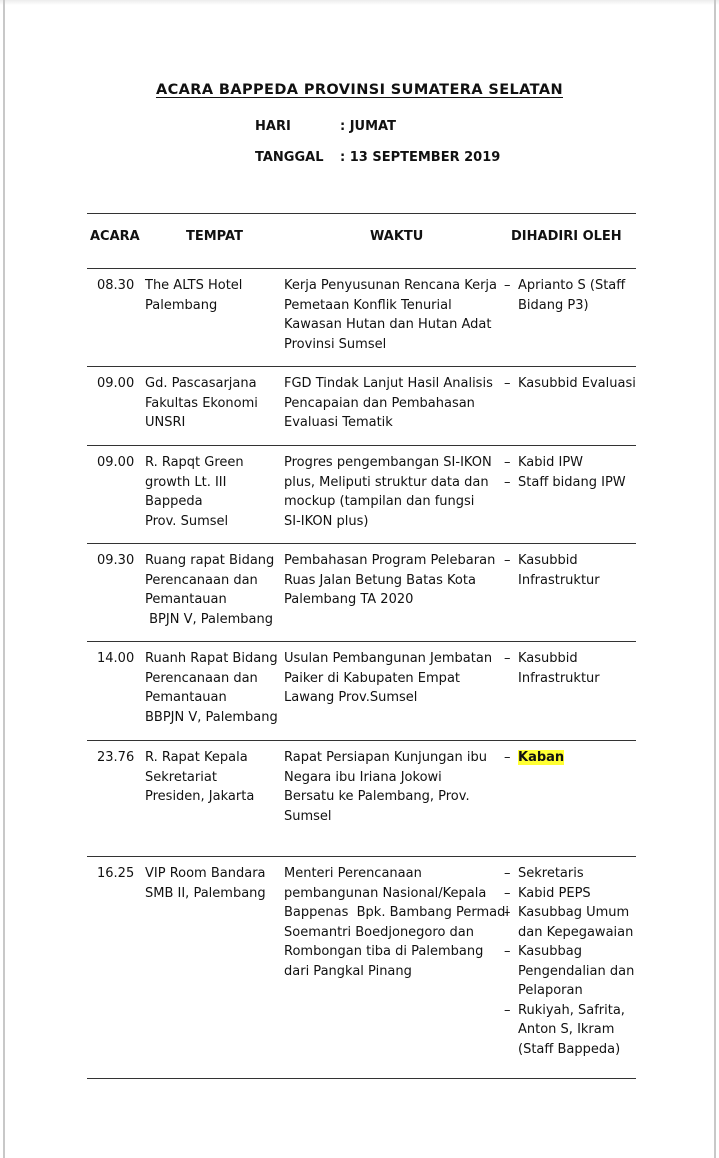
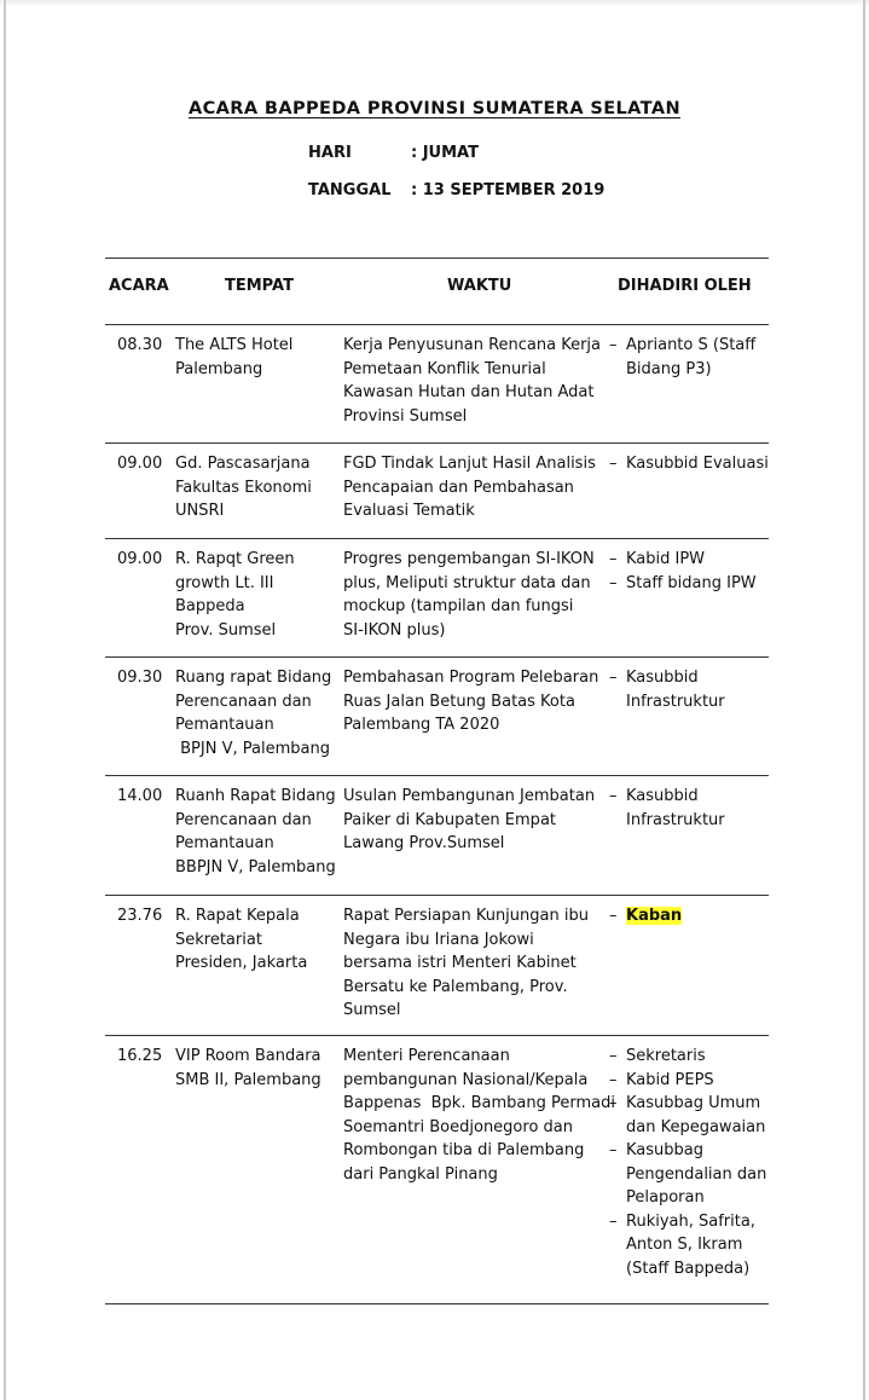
  ACARA BAPPEDA PROVINSI SUMATERA SELATAN
  HARI : JUMAT
  TANGGAL : 13 SEPTEMBER 2019
  ACARA
  TEMPAT
  WAKTU
  DIHADIRI OLEH
  08.30
  The ALTS Hotel
  Palembang
  Kerja Penyusunan Rencana Kerja
  Pemetaan Konflik Tenurial
  Kawasan Hutan dan Hutan Adat
  Provinsi Sumsel
  –
  Aprianto S (Staff
  Bidang P3)
  09.00
  Gd. Pascasarjana
  Fakultas Ekonomi
  UNSRI
  FGD Tindak Lanjut Hasil Analisis
  Pencapaian dan Pembahasan
  Evaluasi Tematik
  –
  Kasubbid Evaluasi
  09.00
  R. Rapqt Green
  growth Lt. III
  Bappeda
  Prov. Sumsel
  Progres pengembangan SI-IKON
  plus, Meliputi struktur data dan
  mockup (tampilan dan fungsi
  SI-IKON plus)
  –
  Kabid IPW
  –
  Staff bidang IPW
  09.30
  Ruang rapat Bidang
  Perencanaan dan
  Pemantauan
  BPJN V, Palembang
  Pembahasan Program Pelebaran
  Ruas Jalan Betung Batas Kota
  Palembang TA 2020
  –
  Kasubbid
  Infrastruktur
  14.00
  Ruanh Rapat Bidang
  Perencanaan dan
  Pemantauan
  BBPJN V, Palembang
  Usulan Pembangunan Jembatan
  Paiker di Kabupaten Empat
  Lawang Prov.Sumsel
  –
  Kasubbid
  Infrastruktur
  23.76
  R. Rapat Kepala
  Sekretariat
  Presiden, Jakarta
  Rapat Persiapan Kunjungan ibu
  Negara ibu Iriana Jokowi
+ bersama istri Menteri Kabinet
  Bersatu ke Palembang, Prov.
  Sumsel
  –
  Kaban
  16.25
  VIP Room Bandara
  SMB II, Palembang
  Menteri Perencanaan
  pembangunan Nasional/Kepala
  Bappenas Bpk. Bambang Permad
  Soemantri Boedjonegoro dan
  Rombongan tiba di Palembang
  dari Pangkal Pinang
  –
  Sekretaris
  –
  Kabid PEPS
  –
  Kasubbag Umum
  dan Kepegawaian
  –
  Kasubbag
  Pengendalian dan
  Pelaporan
  –
  Rukiyah, Safrita,
  Anton S, Ikram
  (Staff Bappeda)
